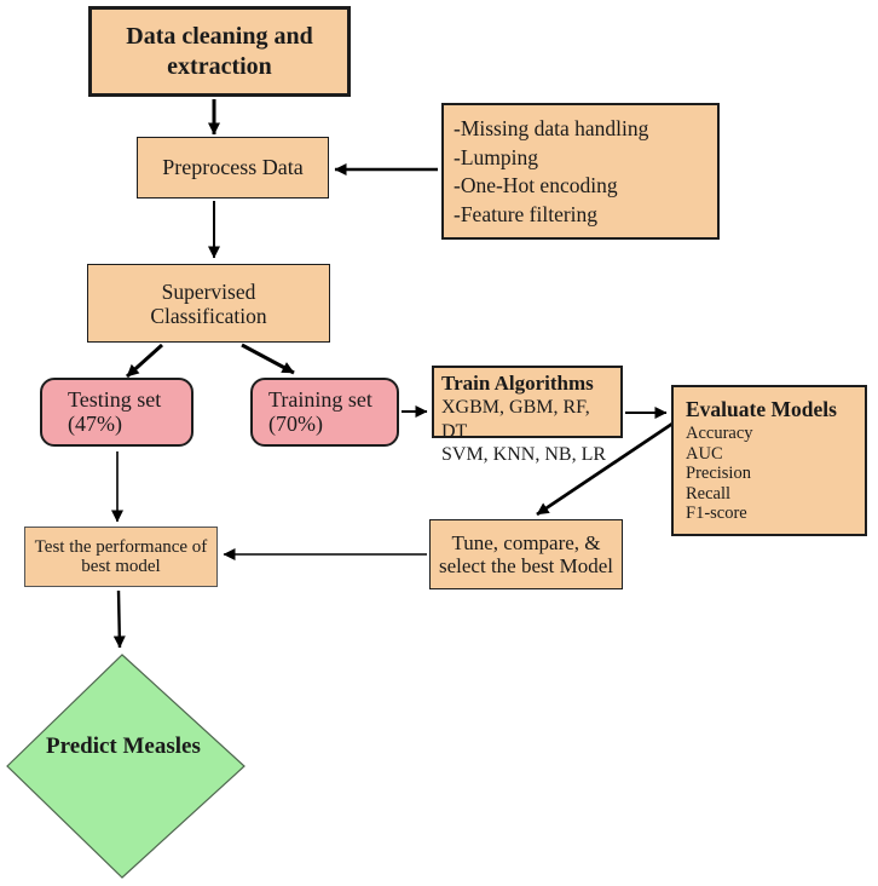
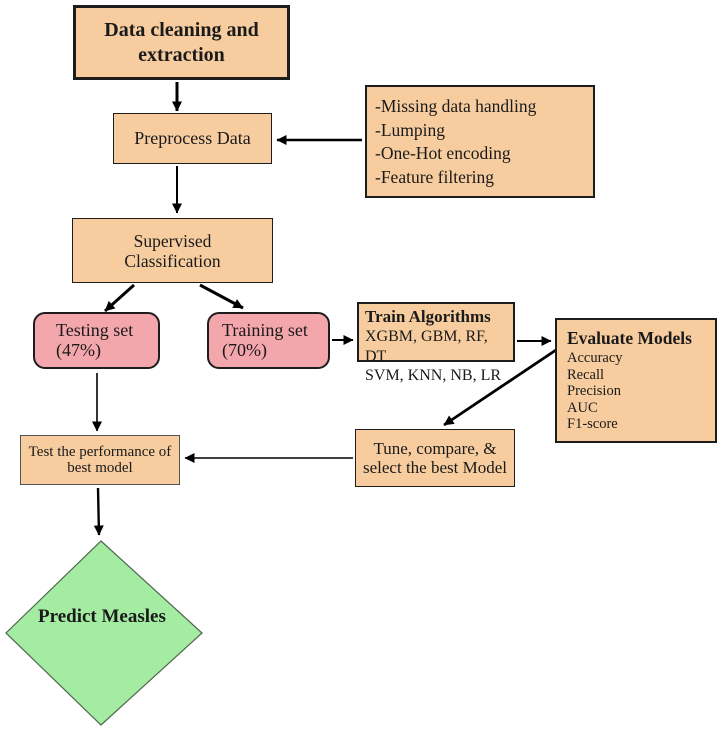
  Data cleaning and extraction
  Preprocess Data
  -Missing data handling
  -Lumping
  -One-Hot encoding
  -Feature filtering
  Supervised Classification
  Testing set
  (47%)
  Training set
  (70%)
  Train Algorithms
  XGBM, GBM, RF, DT
  SVM, KNN, NB, LR
  Evaluate Models
  Accuracy
- AUC
+ Recall
  Precision
- Recall
+ AUC
  F1-score
  Tune, compare, &
  select the best Model
  Test the performance of
  best model
  Predict Measles
